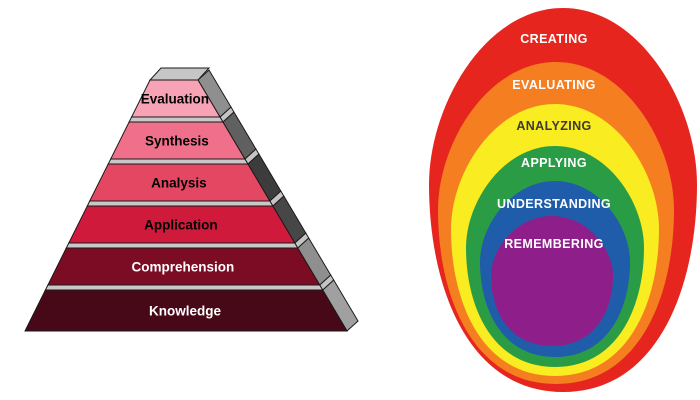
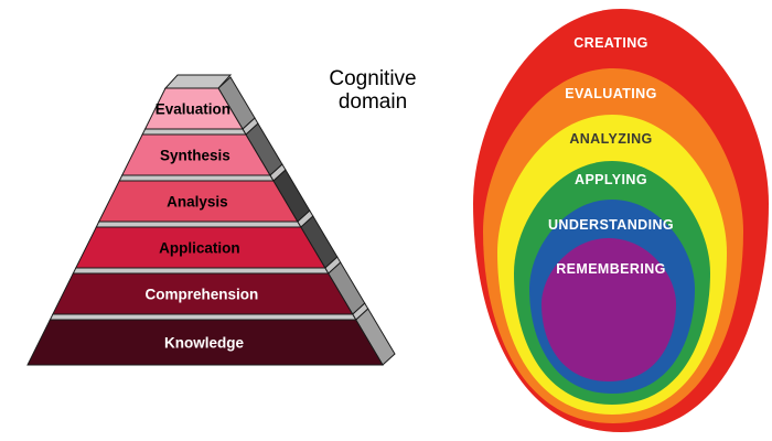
  Evaluation
  Synthesis
  Analysis
  Application
  Comprehension
  Knowledge
  CREATING
  EVALUATING
  ANALYZING
  APPLYING
  UNDERSTANDING
  REMEMBERING
+ Cognitive
+ domain
